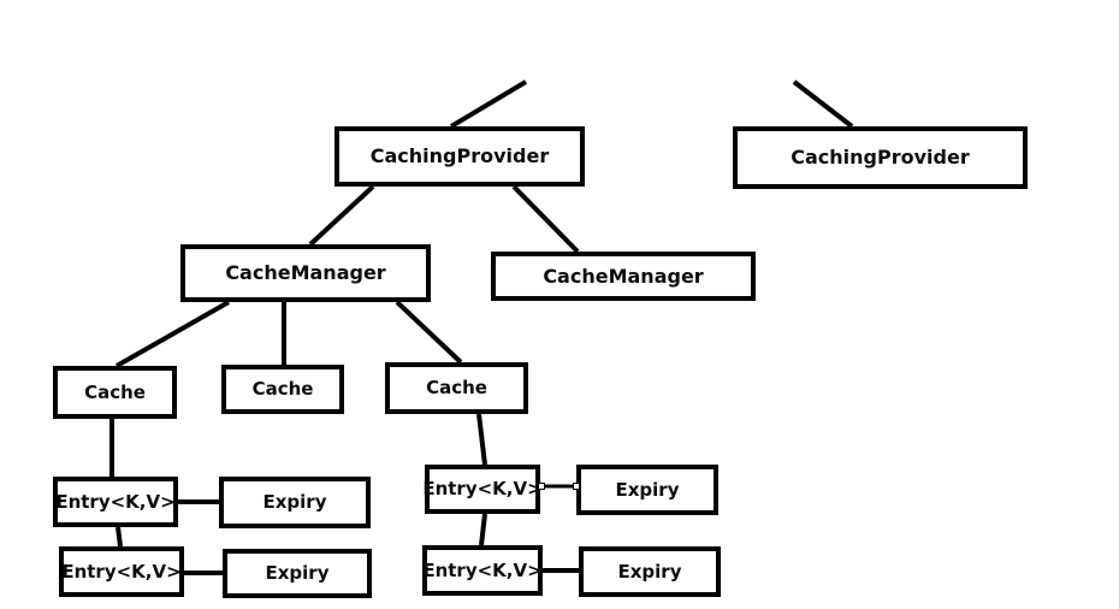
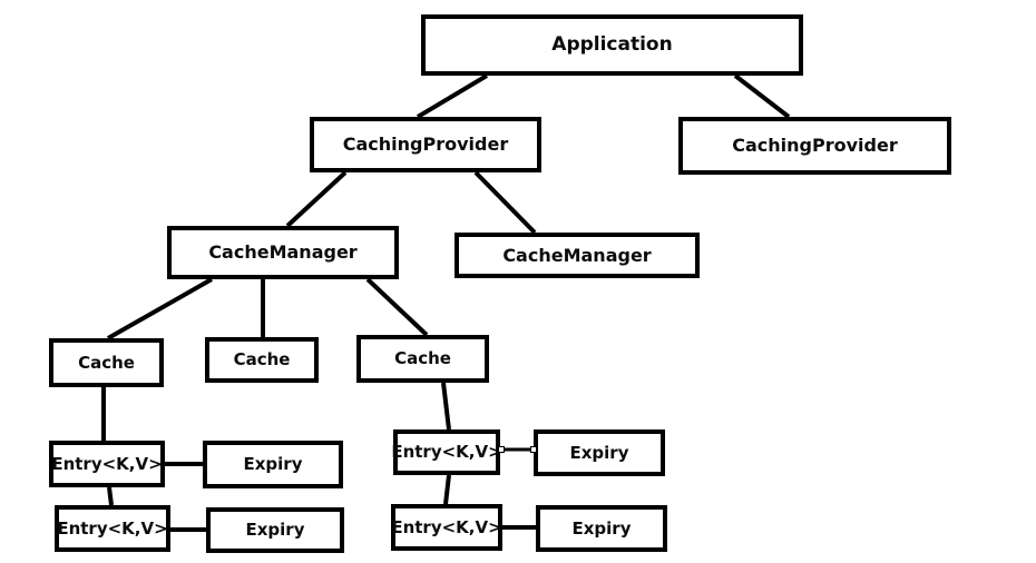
+ Application
  CachingProvider
  CachingProvider
  CacheManager
  CacheManager
  Cache
  Cache
  Cache
  Entry<K,V>
  Expiry
  Entry<K,V>
  Expiry
  Entry<K,V>
  Expiry
  Entry<K,V>
  Expiry
